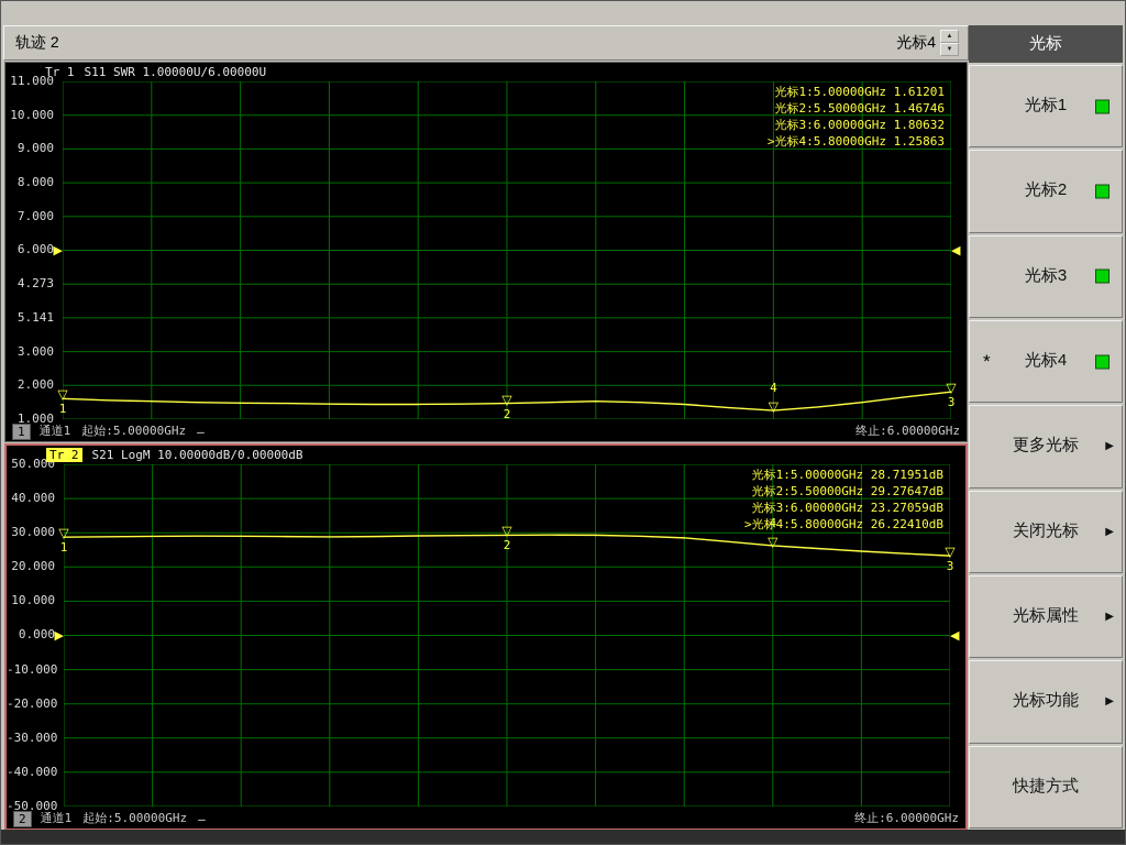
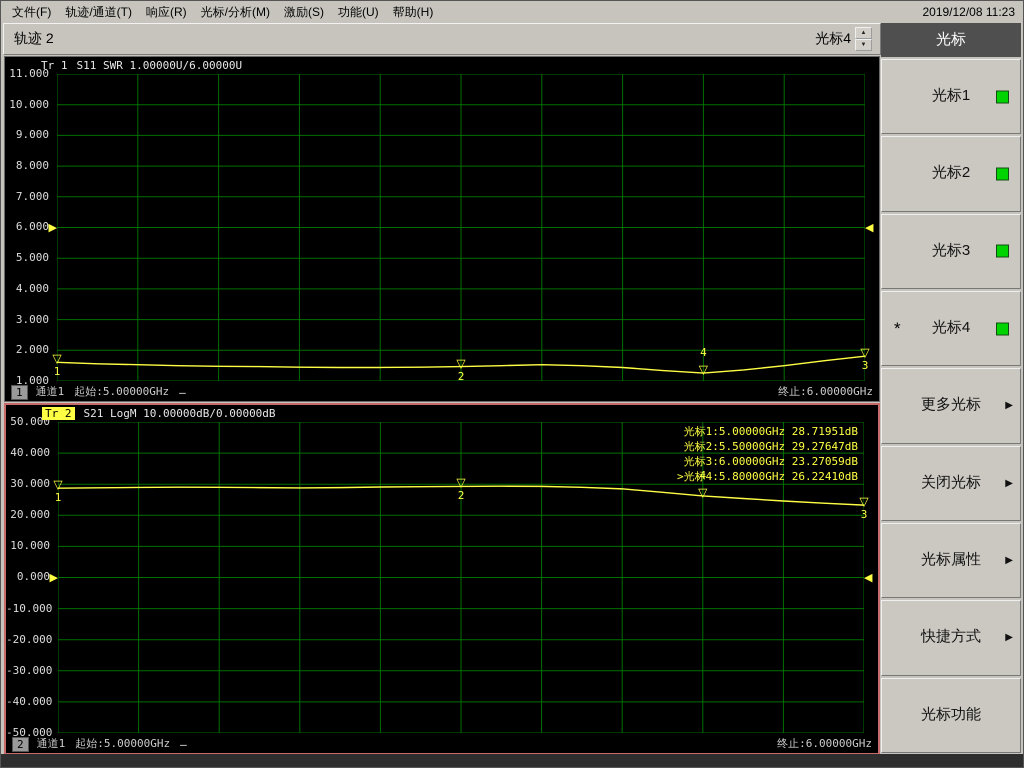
+ 文件(F)
+ 轨迹/通道(T)
+ 响应(R)
+ 光标/分析(M)
+ 激励(S)
+ 功能(U)
+ 帮助(H)
+ 2019/12/08 11:23
  轨迹 2
  光标4
  光标
  光标1
  光标2
  光标3
  *
  光标4
  更多光标
  ▶
  关闭光标
  ▶
  光标属性
  ▶
- 光标功能
+ 快捷方式
  ▶
- 快捷方式
+ 光标功能
  Tr 1
  S11 SWR 1.00000U/6.00000U
  11.000
  10.000
  9.000
  8.000
  7.000
  6.000
- 4.273
+ 5.000
- 5.141
+ 4.000
  3.000
  2.000
  1.000
- 光标1:5.00000GHz 1.61201
- 光标2:5.50000GHz 1.46746
- 光标3:6.00000GHz 1.80632
- >光标4:5.80000GHz 1.25863
  ▽
  1
  ▽
  2
  ▽
  4
  ▽
  3
  ▶
  ◀
  1
  通道1
  起始:5.00000GHz
  —
  终止:6.00000GHz
  Tr 2
  S21 LogM 10.00000dB/0.00000dB
  50.000
  40.000
  30.000
  20.000
  10.000
  0.000
  -10.000
  -20.000
  -30.000
  -40.000
  -50.000
  光标1:5.00000GHz 28.71951dB
  光标2:5.50000GHz 29.27647dB
  光标3:6.00000GHz 23.27059dB
  >光标4:5.80000GHz 26.22410dB
  ▽
  1
  ▽
  2
  ▽
  4
  ▽
  3
  ▶
  ◀
  2
  通道1
  起始:5.00000GHz
  —
  终止:6.00000GHz
